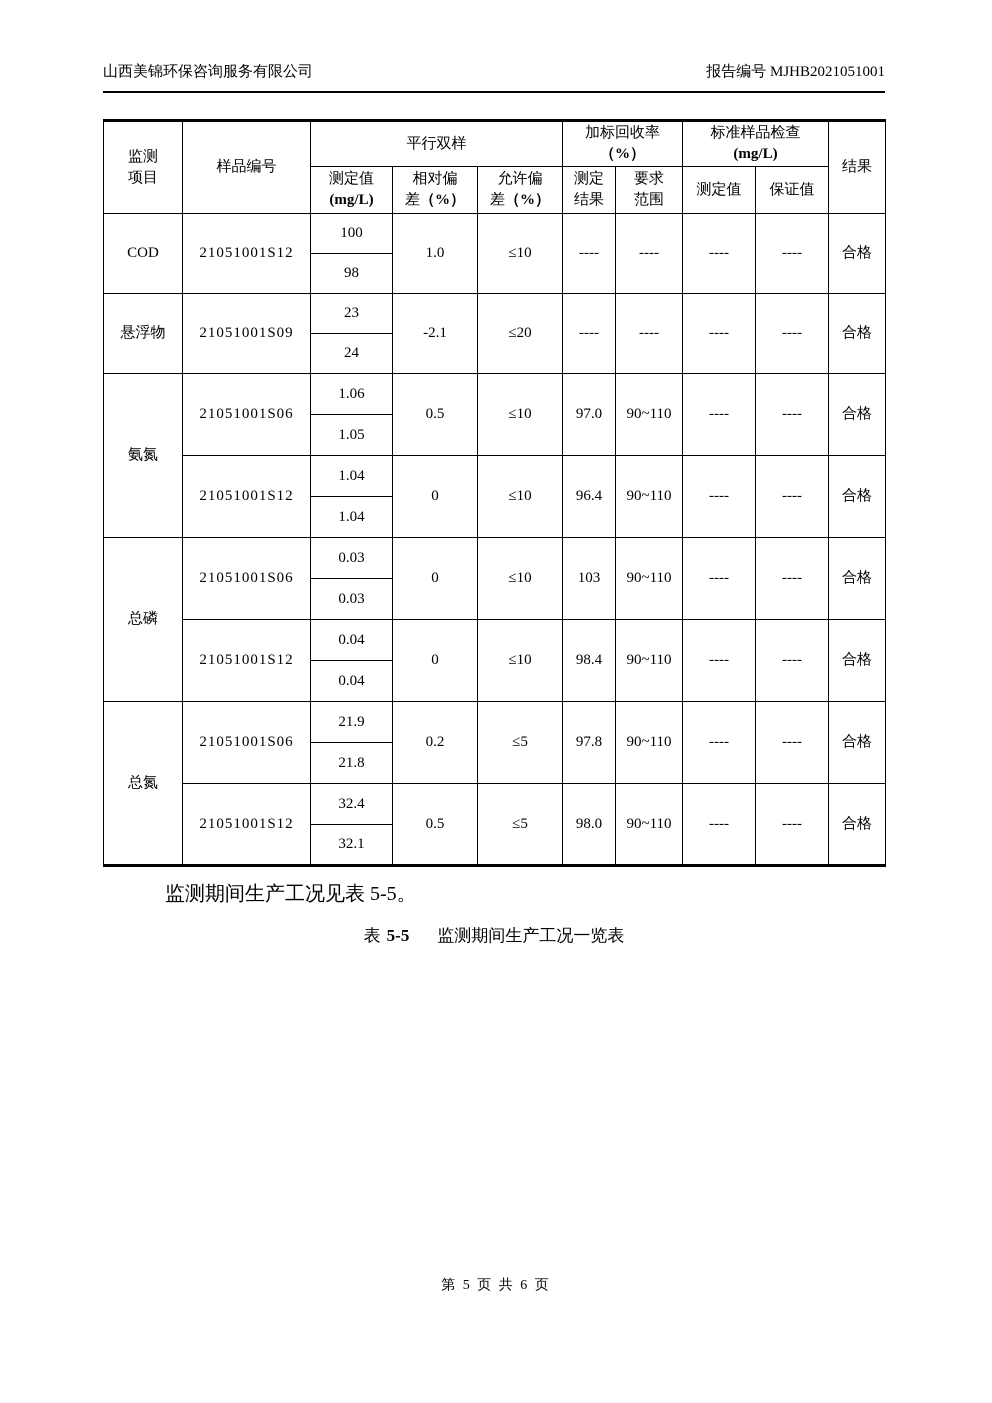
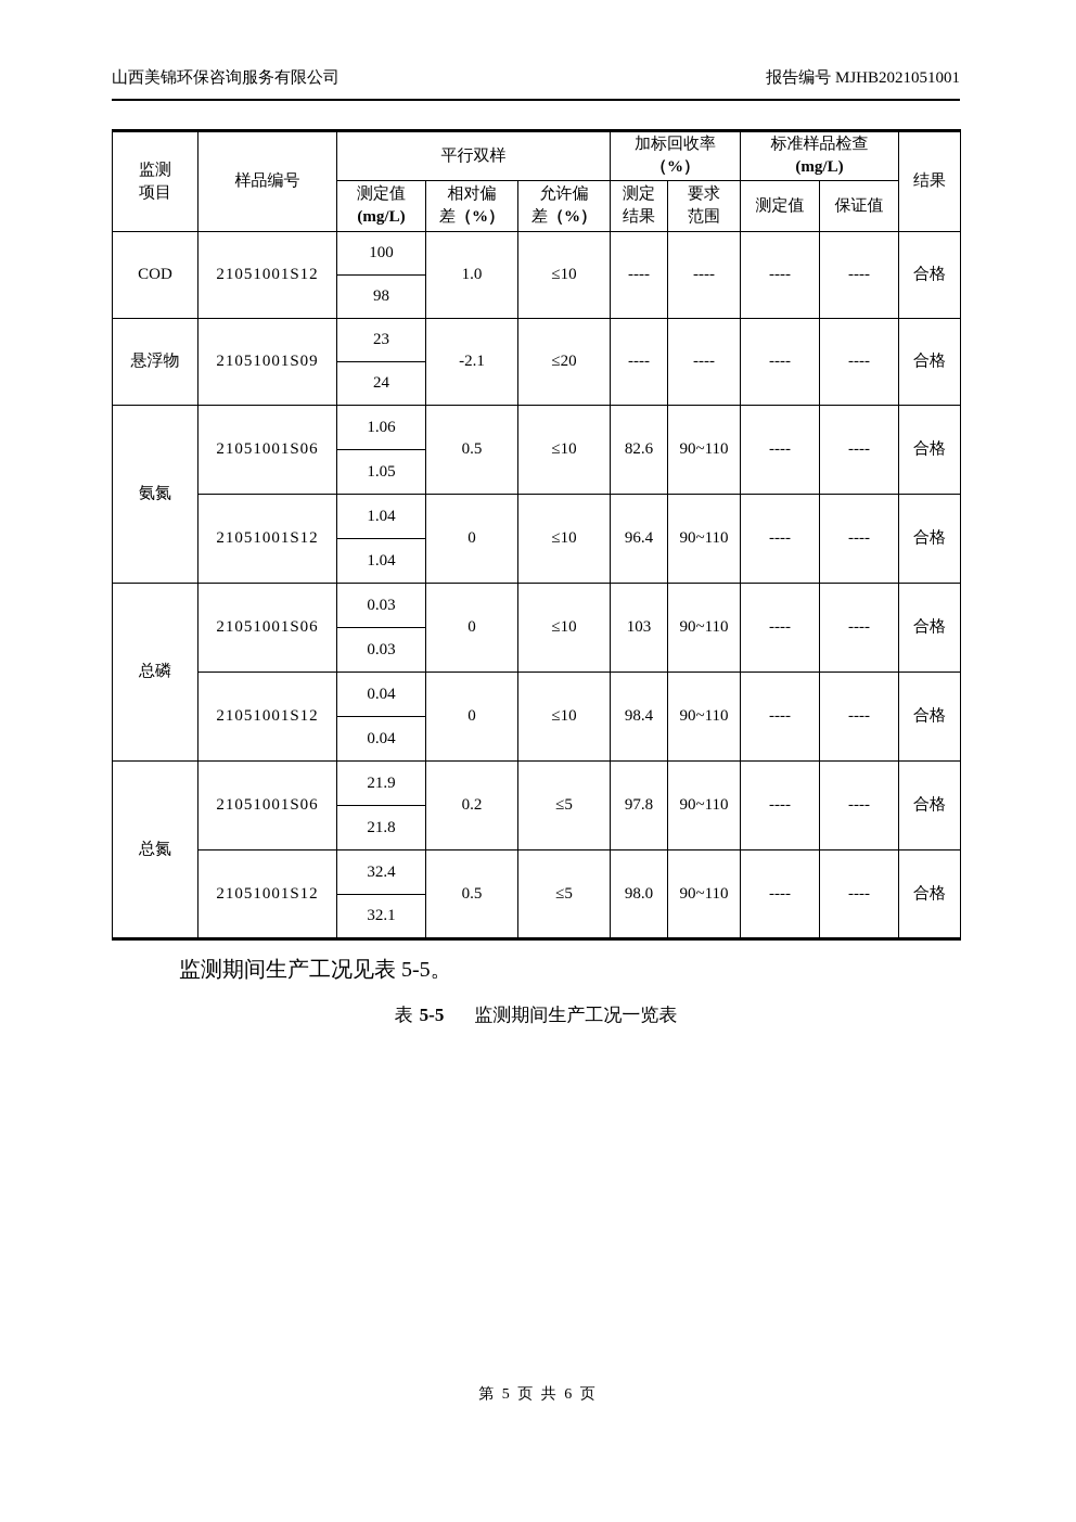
  山西美锦环保咨询服务有限公司
  报告编号 MJHB2021051001
  监测 项目	样品编号	平行双样	加标回收率 （%）	标准样品检查 (mg/L)	结果
  测定值 (mg/L)	相对偏 差（%）	允许偏 差（%）	测定 结果	要求 范围	测定值	保证值
  COD	21051001S12	100	1.0	≤10	----	----	----	----	合格
  98
  悬浮物	21051001S09	23	-2.1	≤20	----	----	----	----	合格
  24
- 氨氮	21051001S06	1.06	0.5	≤10	97.0	90~110	----	----	合格
+ 氨氮	21051001S06	1.06	0.5	≤10	82.6	90~110	----	----	合格
  1.05
  21051001S12	1.04	0	≤10	96.4	90~110	----	----	合格
  1.04
  总磷	21051001S06	0.03	0	≤10	103	90~110	----	----	合格
  0.03
  21051001S12	0.04	0	≤10	98.4	90~110	----	----	合格
  0.04
  总氮	21051001S06	21.9	0.2	≤5	97.8	90~110	----	----	合格
  21.8
  21051001S12	32.4	0.5	≤5	98.0	90~110	----	----	合格
  32.1
  监测期间生产工况见表 5-5。
  表 5-5 监测期间生产工况一览表
  第 5 页 共 6 页
